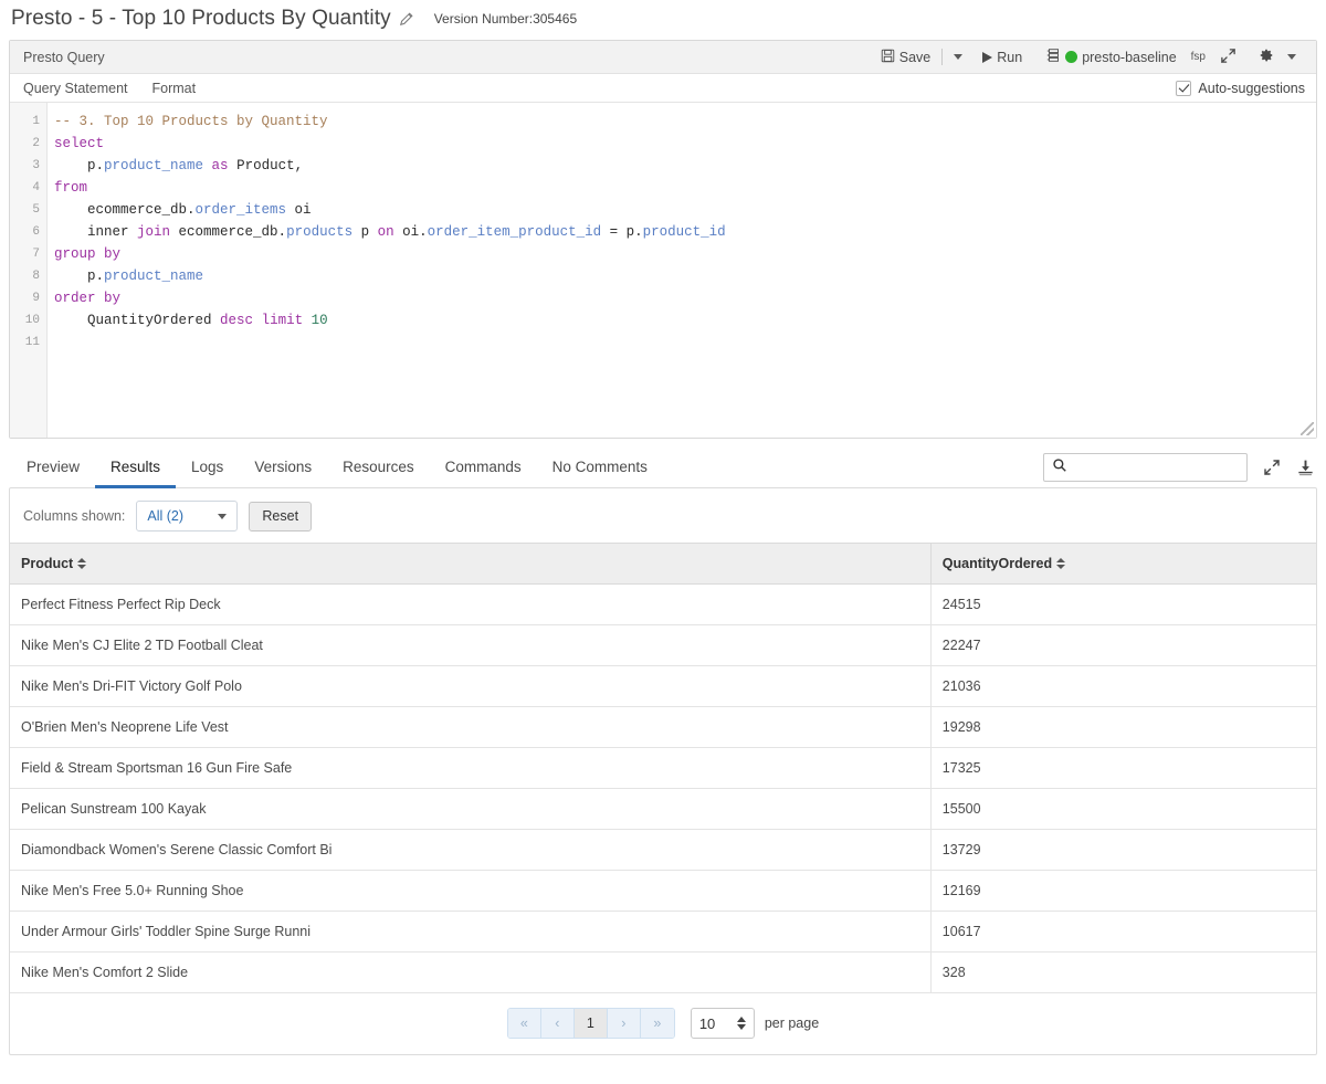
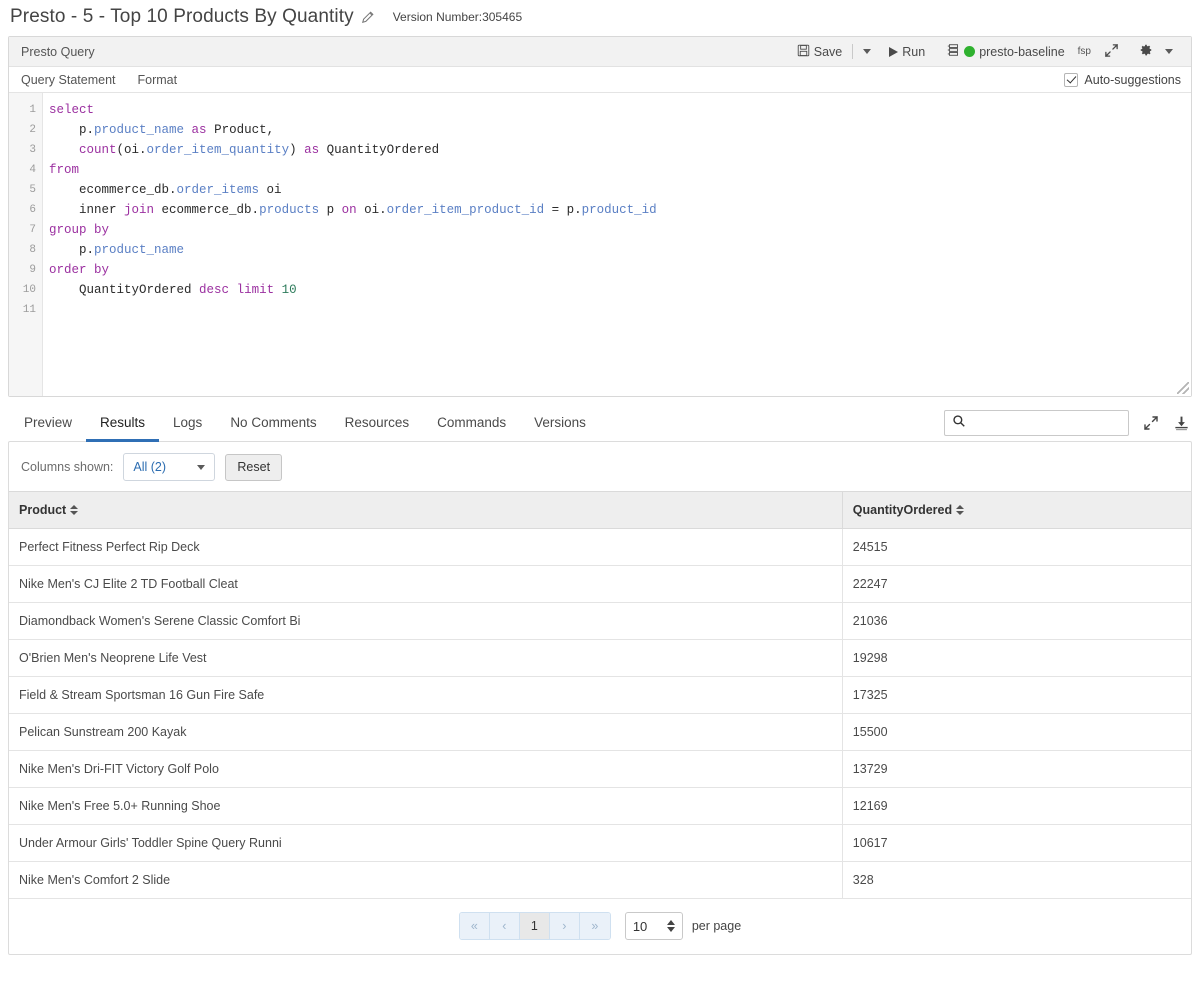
  Presto - 5 - Top 10 Products By Quantity
  Version Number:305465
  Presto Query
  Save
  Run
  presto-baseline
  fsp
  Query Statement
  Format
  Auto-suggestions
  1
  2
  3
  4
  5
  6
  7
  8
  9
  10
  11
- -- 3. Top 10 Products by Quantity
  select
  p.product_name as Product,
+ count(oi.order_item_quantity) as QuantityOrdered
  from
  ecommerce_db.order_items oi
  inner join ecommerce_db.products p on oi.order_item_product_id = p.product_id
  group by
  p.product_name
  order by
  QuantityOrdered desc limit 10
  Preview
  Results
  Logs
- Versions
+ No Comments
  Resources
  Commands
- No Comments
+ Versions
  Columns shown:
  All (2)
  Reset
  Product	QuantityOrdered
  Perfect Fitness Perfect Rip Deck	24515
  Nike Men's CJ Elite 2 TD Football Cleat	22247
- Nike Men's Dri-FIT Victory Golf Polo	21036
+ Diamondback Women's Serene Classic Comfort Bi	21036
  O'Brien Men's Neoprene Life Vest	19298
  Field & Stream Sportsman 16 Gun Fire Safe	17325
- Pelican Sunstream 100 Kayak	15500
+ Pelican Sunstream 200 Kayak	15500
- Diamondback Women's Serene Classic Comfort Bi	13729
+ Nike Men's Dri-FIT Victory Golf Polo	13729
  Nike Men's Free 5.0+ Running Shoe	12169
- Under Armour Girls' Toddler Spine Surge Runni	10617
+ Under Armour Girls' Toddler Spine Query Runni	10617
  Nike Men's Comfort 2 Slide	328
  «
  ‹
  1
  ›
  »
  10
  per page
